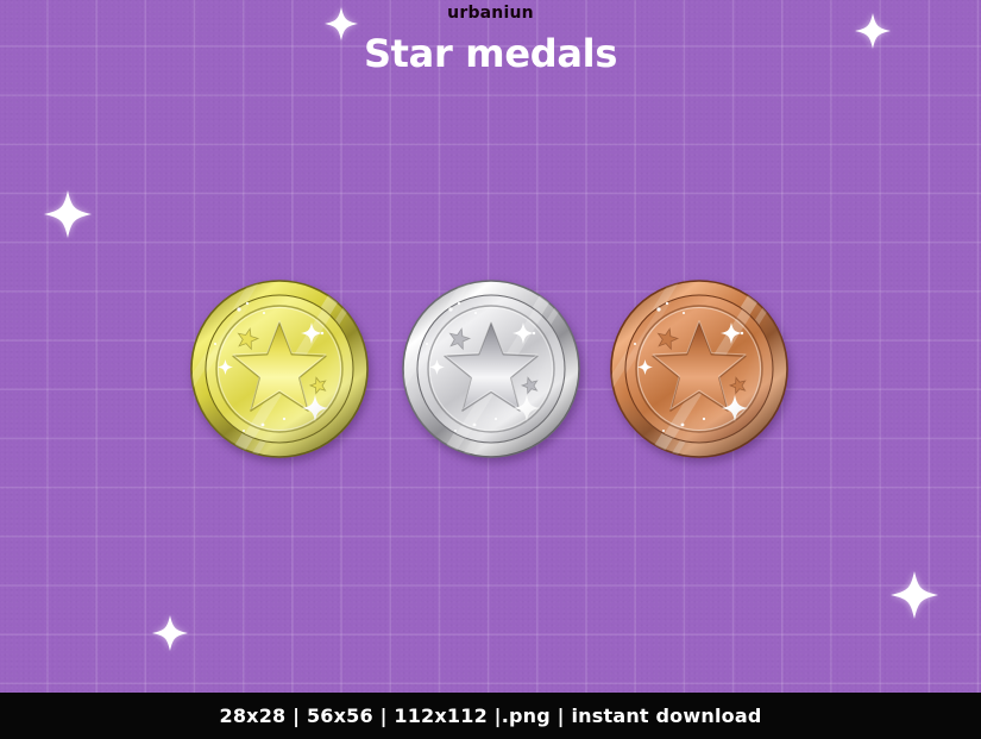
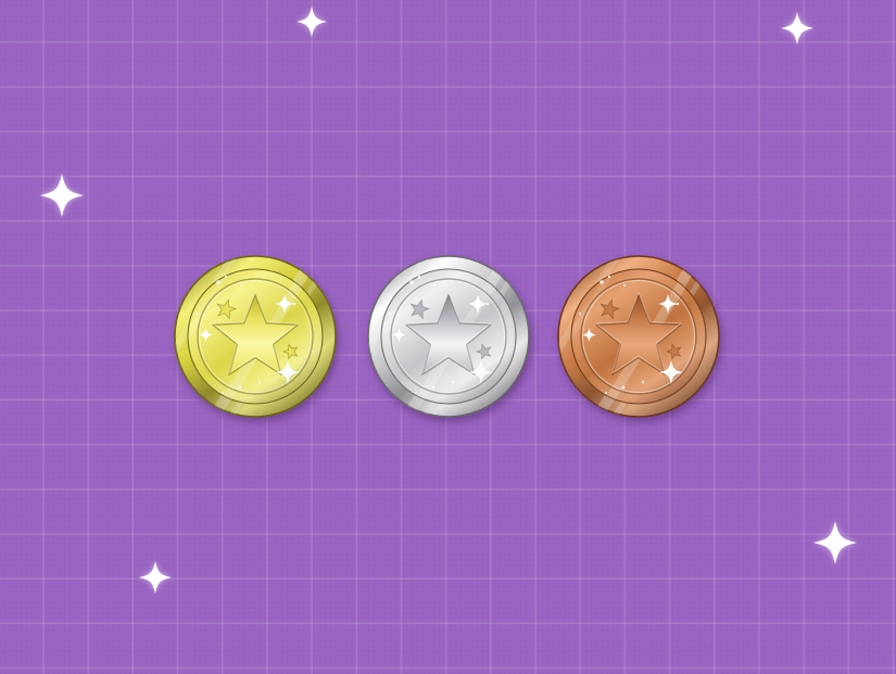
- urbaniun
- Star medals
- 28x28 | 56x56 | 112x112 |.png | instant download
